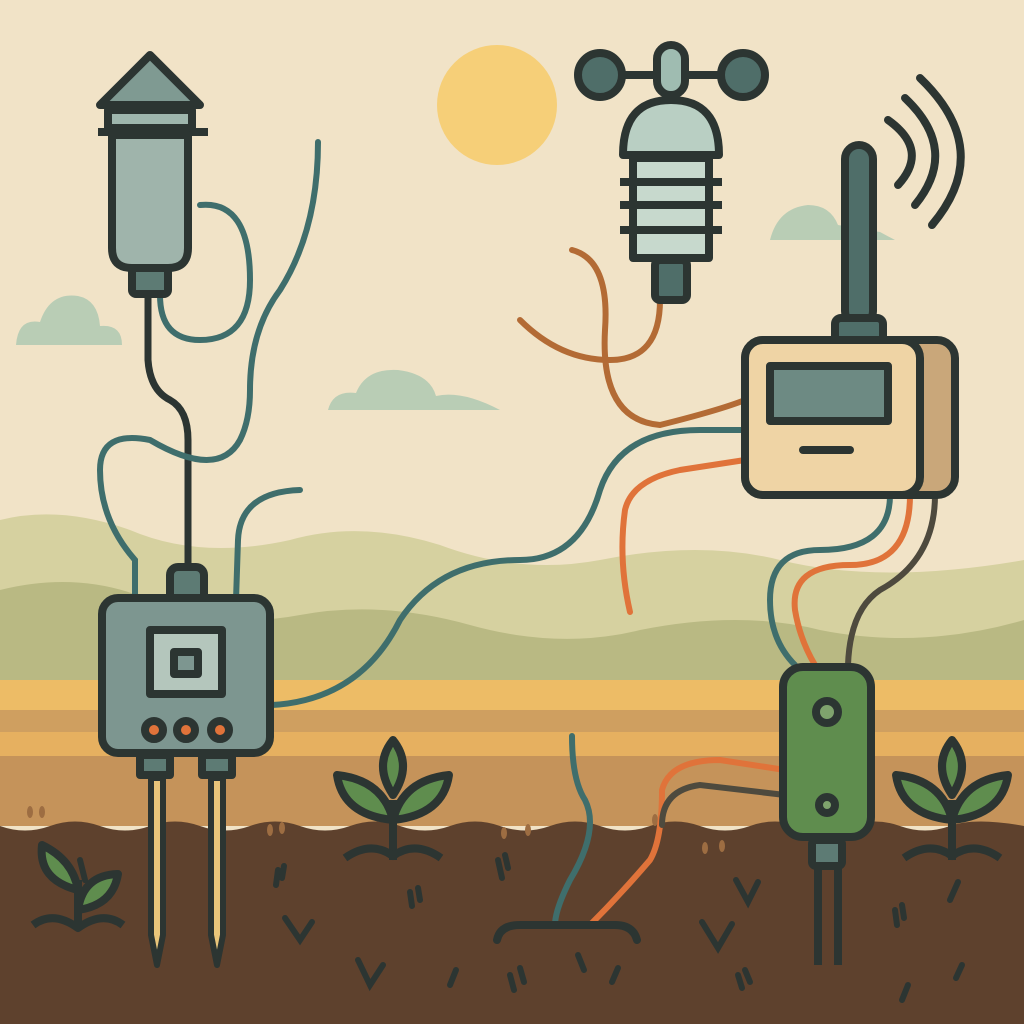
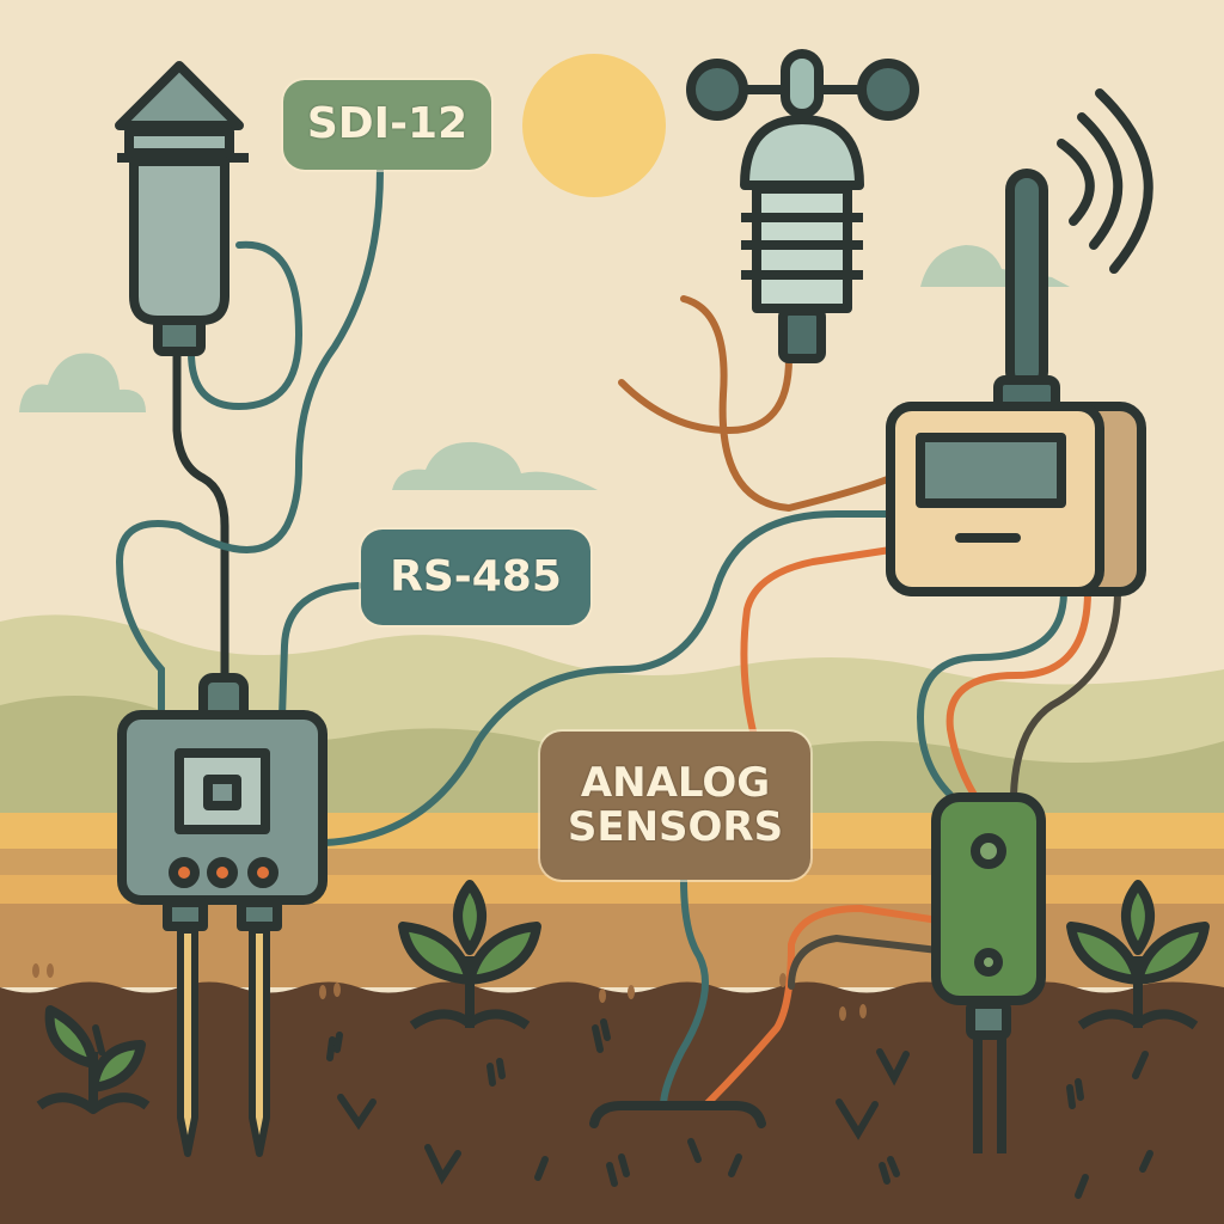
+ SDI-12
+ RS-485
+ ANALOG
+ SENSORS
